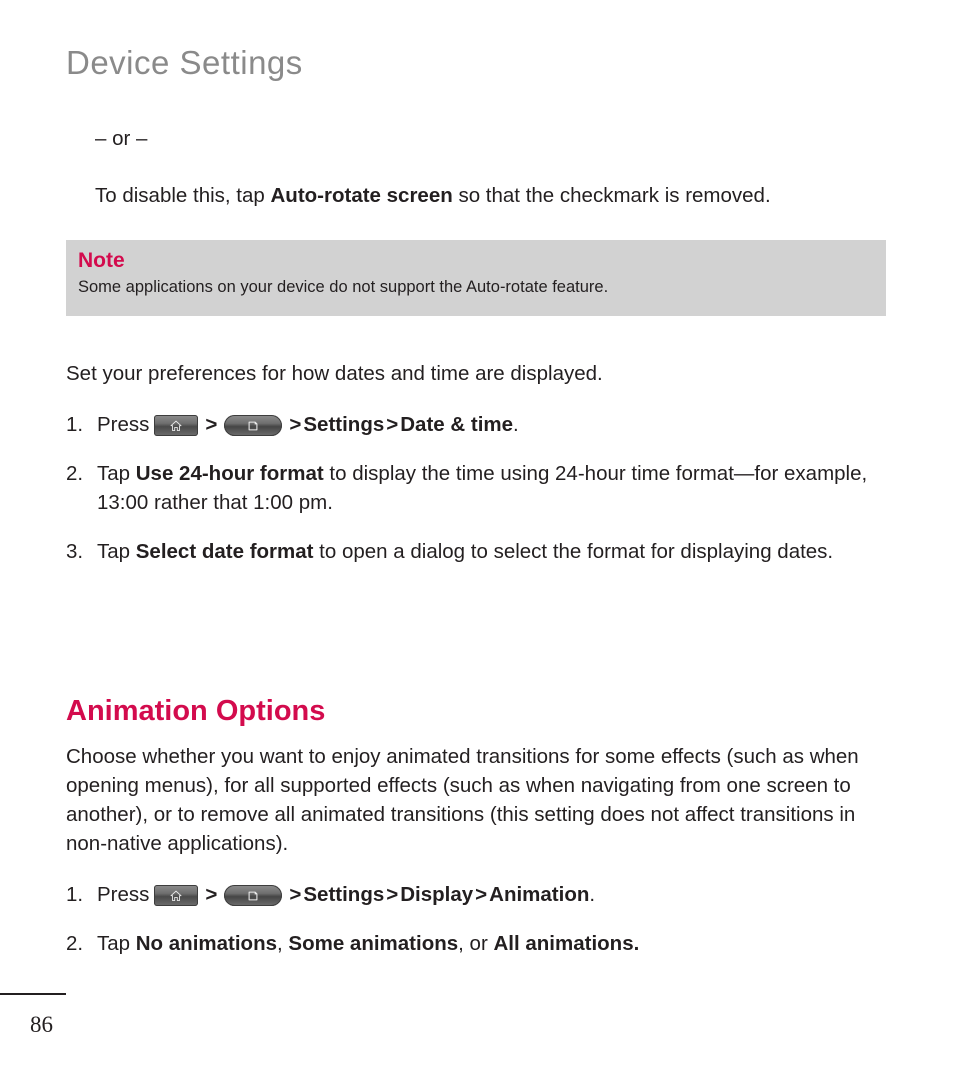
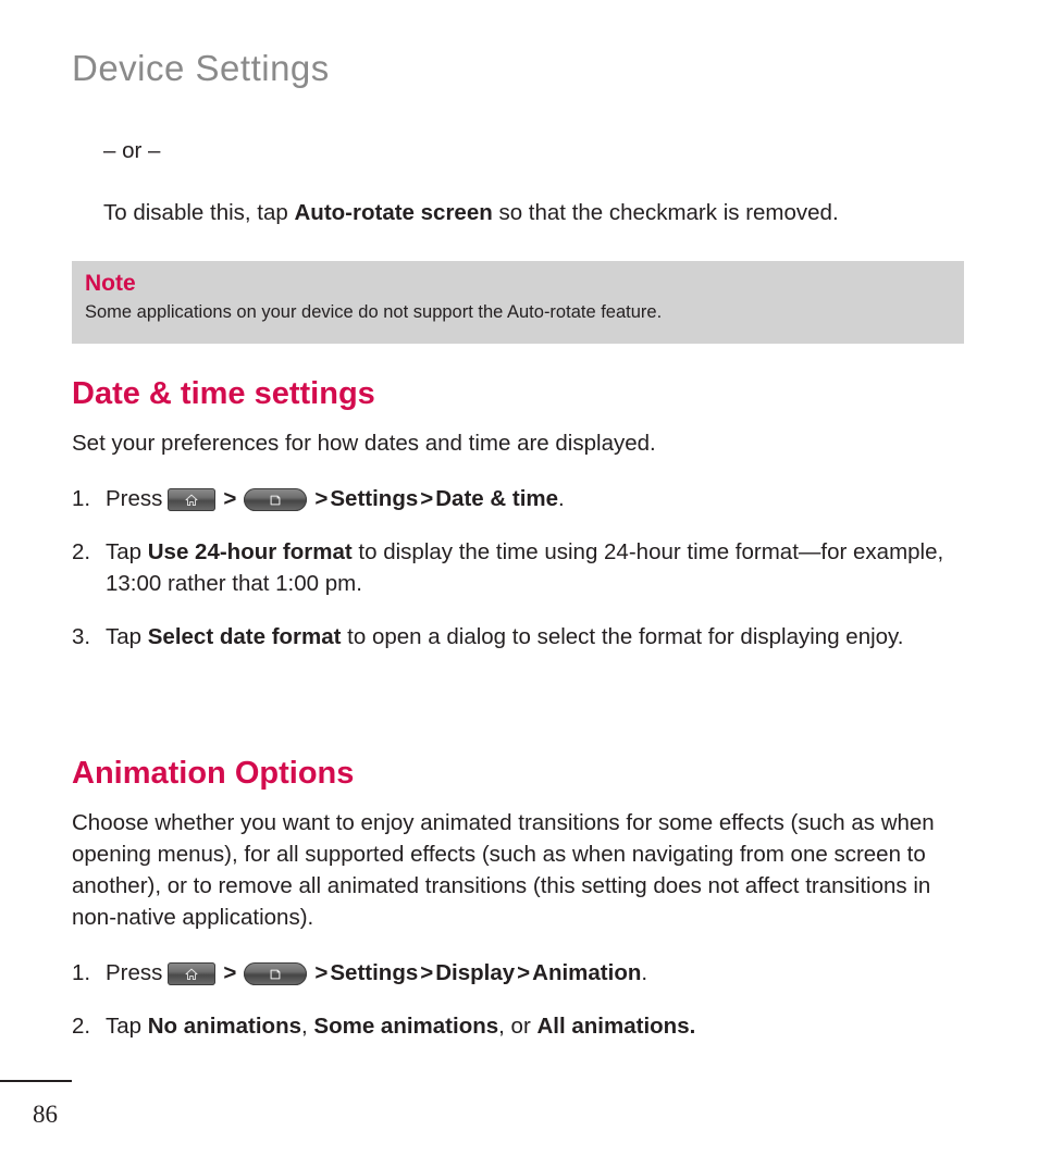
  Device Settings
  – or –
  To disable this, tap Auto-rotate screen so that the checkmark is removed.
  Note
  Some applications on your device do not support the Auto-rotate feature.
+ Date & time settings
  Set your preferences for how dates and time are displayed.
  1.
  Press > >Settings>Date & time.
  2.
  Tap Use 24-hour format to display the time using 24-hour time format—for example, 13:00 rather that 1:00 pm.
  3.
- Tap Select date format to open a dialog to select the format for displaying dates.
+ Tap Select date format to open a dialog to select the format for displaying enjoy.
  Animation Options
  Choose whether you want to enjoy animated transitions for some effects (such as when opening menus), for all supported effects (such as when navigating from one screen to another), or to remove all animated transitions (this setting does not affect transitions in non-native applications).
  1.
  Press > >Settings>Display>Animation.
  2.
  Tap No animations, Some animations, or All animations.
  86
